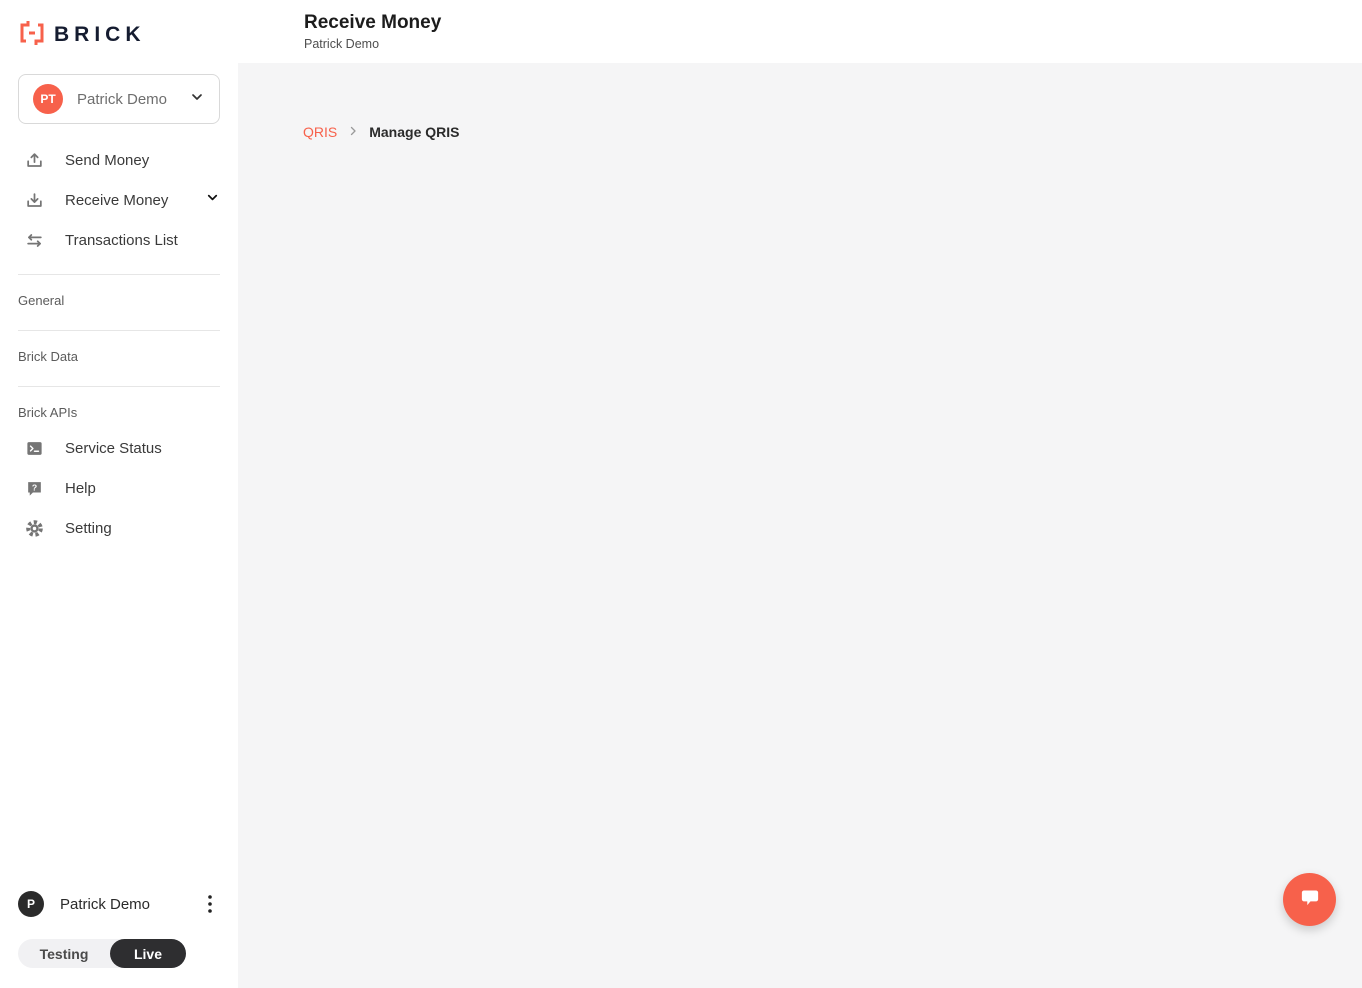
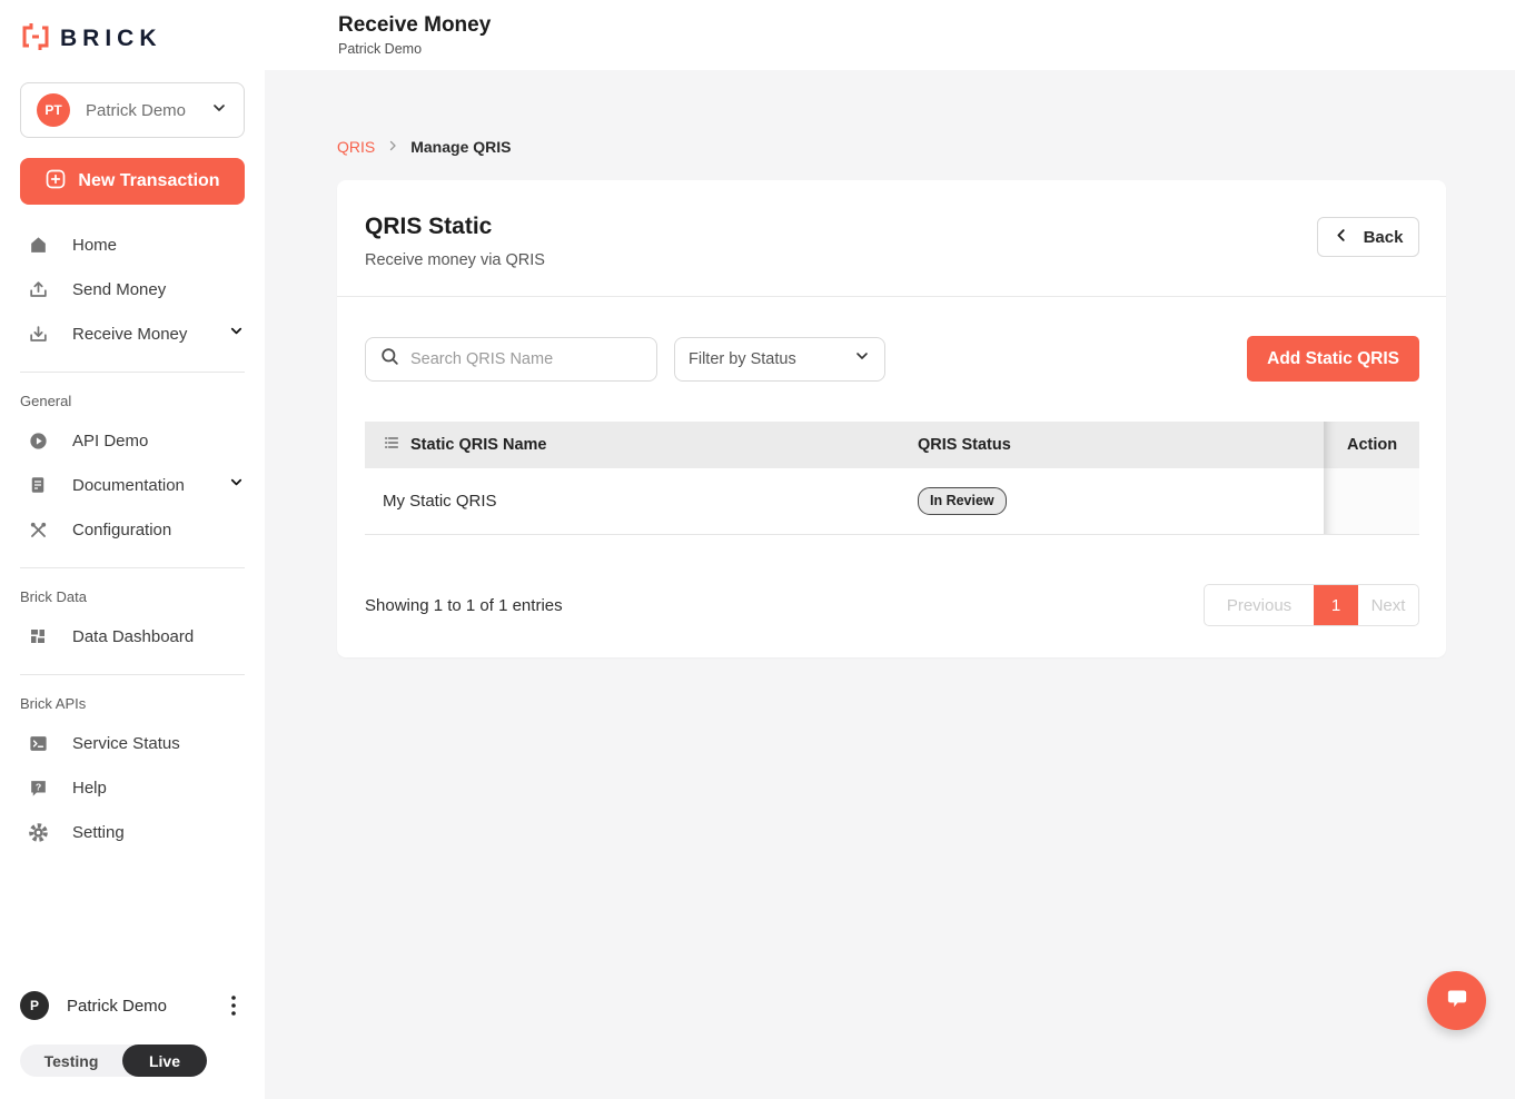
  BRICK
  PT
  Patrick Demo
+ New Transaction
+ Home
  Send Money
  Receive Money
- Transactions List
  General
+ API Demo
+ Documentation
+ Configuration
  Brick Data
+ Data Dashboard
  Brick APIs
  Service Status
  ?
  Help
  Setting
  P
  Patrick Demo
  Testing
  Live
  Receive Money
  Patrick Demo
  QRIS
  Manage QRIS
+ QRIS Static
+ Receive money via QRIS
+ Back
+ Search QRIS Name
+ Filter by Status
+ Add Static QRIS
+ Static QRIS Name
+ QRIS Status
+ Action
+ My Static QRIS
+ In Review
+ Showing 1 to 1 of 1 entries
+ Previous
+ 1
+ Next
